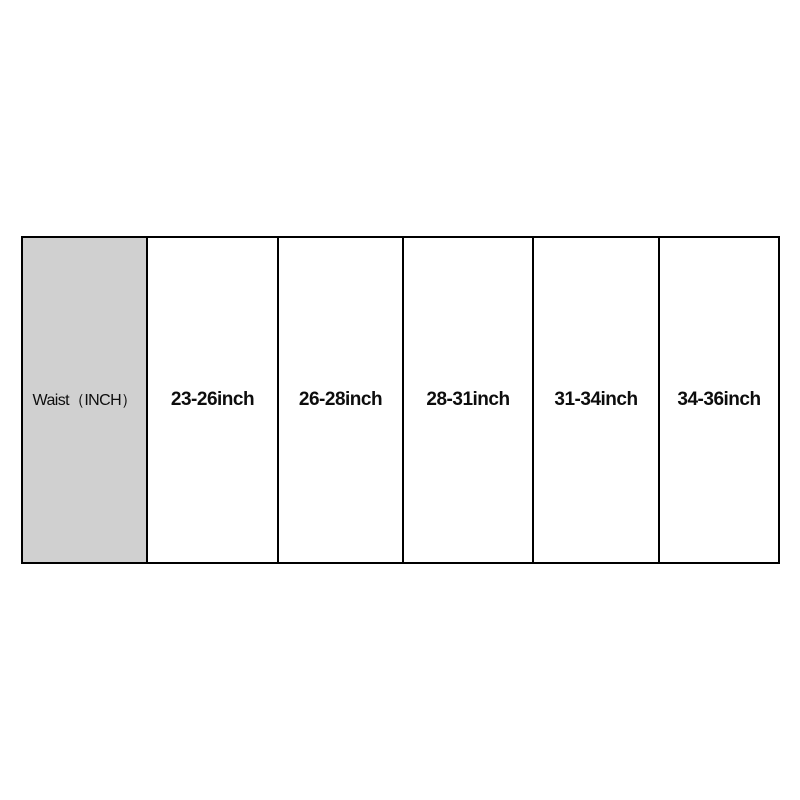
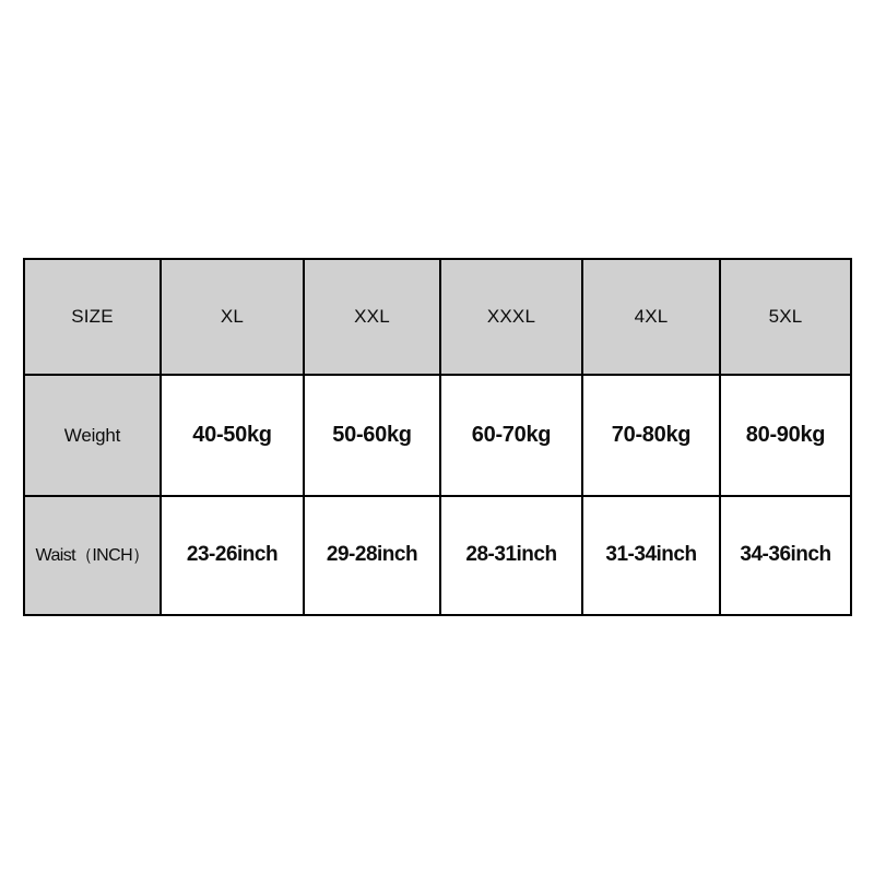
+ SIZE	XL	XXL	XXXL	4XL	5XL
+ Weight	40-50kg	50-60kg	60-70kg	70-80kg	80-90kg
- Waist（INCH）	23-26inch	26-28inch	28-31inch	31-34inch	34-36inch
+ Waist（INCH）	23-26inch	29-28inch	28-31inch	31-34inch	34-36inch
